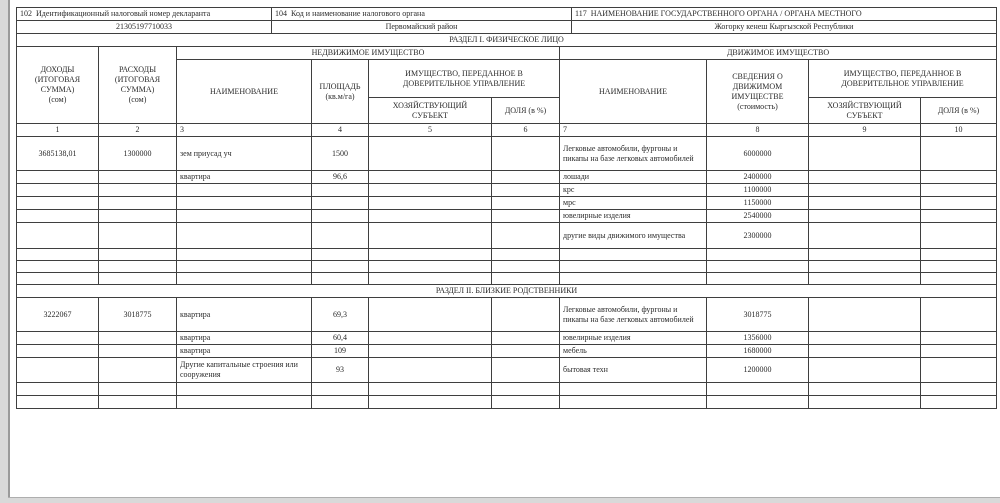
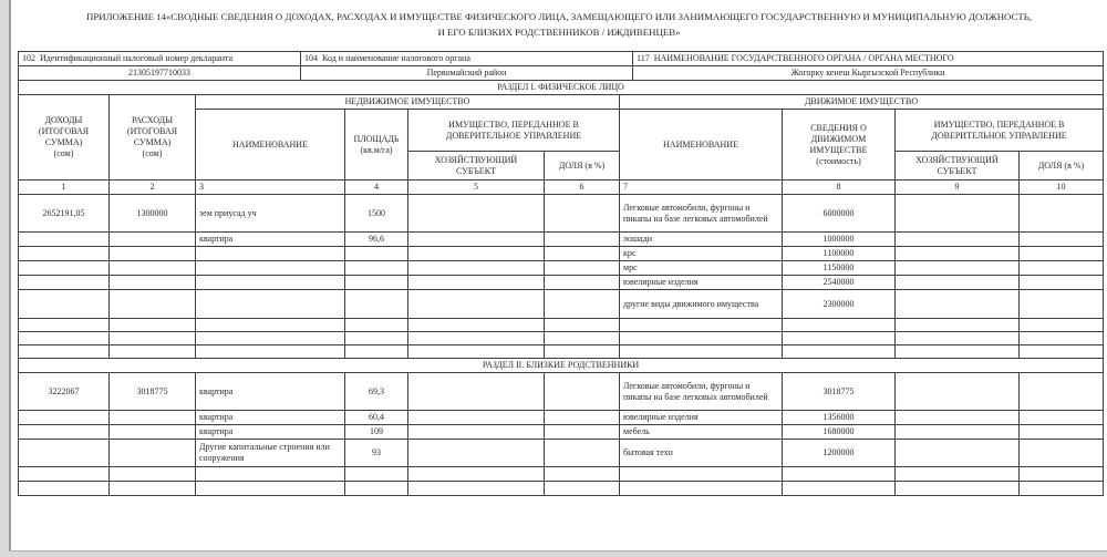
+ ПРИЛОЖЕНИЕ 14«СВОДНЫЕ СВЕДЕНИЯ О ДОХОДАХ, РАСХОДАХ И ИМУЩЕСТВЕ ФИЗИЧЕСКОГО ЛИЦА, ЗАМЕЩАЮЩЕГО ИЛИ ЗАНИМАЮЩЕГО ГОСУДАРСТВЕННУЮ И МУНИЦИПАЛЬНУЮ ДОЛЖНОСТЬ,
+ И ЕГО БЛИЗКИХ РОДСТВЕННИКОВ / ИЖДИВЕНЦЕВ»
  102 Идентификационный налоговый номер декларанта	104 Код и наименование налогового органа	117 НАИМЕНОВАНИЕ ГОСУДАРСТВЕННОГО ОРГАНА / ОРГАНА МЕСТНОГО
  21305197710033	Первомайский район	Жогорку кенеш Кыргызской Республики
  РАЗДЕЛ I. ФИЗИЧЕСКОЕ ЛИЦО
  ДОХОДЫ (ИТОГОВАЯ СУММА) (сом)	РАСХОДЫ (ИТОГОВАЯ СУММА) (сом)	НЕДВИЖИМОЕ ИМУЩЕСТВО	ДВИЖИМОЕ ИМУЩЕСТВО
  НАИМЕНОВАНИЕ	ПЛОЩАДЬ (кв.м/га)	ИМУЩЕСТВО, ПЕРЕДАННОЕ В ДОВЕРИТЕЛЬНОЕ УПРАВЛЕНИЕ	НАИМЕНОВАНИЕ	СВЕДЕНИЯ О ДВИЖИМОМ ИМУЩЕСТВЕ (стоимость)	ИМУЩЕСТВО, ПЕРЕДАННОЕ В ДОВЕРИТЕЛЬНОЕ УПРАВЛЕНИЕ
  ХОЗЯЙСТВУЮЩИЙ СУБЪЕКТ	ДОЛЯ (в %)	ХОЗЯЙСТВУЮЩИЙ СУБЪЕКТ	ДОЛЯ (в %)
  1	2	3	4	5	6	7	8	9	10
- 3685138,01	1300000	зем приусад уч	1500			Легковые автомобили, фургоны и пикапы на базе легковых автомобилей	6000000
+ 2652191,05	1300000	зем приусад уч	1500			Легковые автомобили, фургоны и пикапы на базе легковых автомобилей	6000000
- 		квартира	96,6			лошади	2400000
+ 		квартира	96,6			лошади	1000000
  						крс	1100000
  						мрс	1150000
  						ювелирные изделия	2540000
  						другие виды движимого имущества	2300000
  РАЗДЕЛ II. БЛИЗКИЕ РОДСТВЕННИКИ
  3222067	3018775	квартира	69,3			Легковые автомобили, фургоны и пикапы на базе легковых автомобилей	3018775
  		квартира	60,4			ювелирные изделия	1356000
  		квартира	109			мебель	1680000
  		Другие капитальные строения или сооружения	93			бытовая техн	1200000
